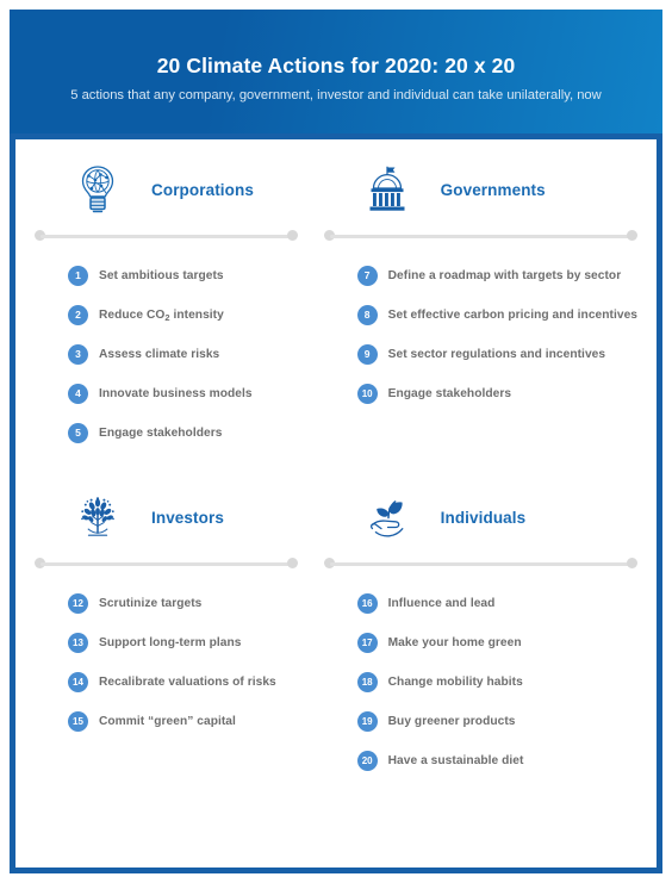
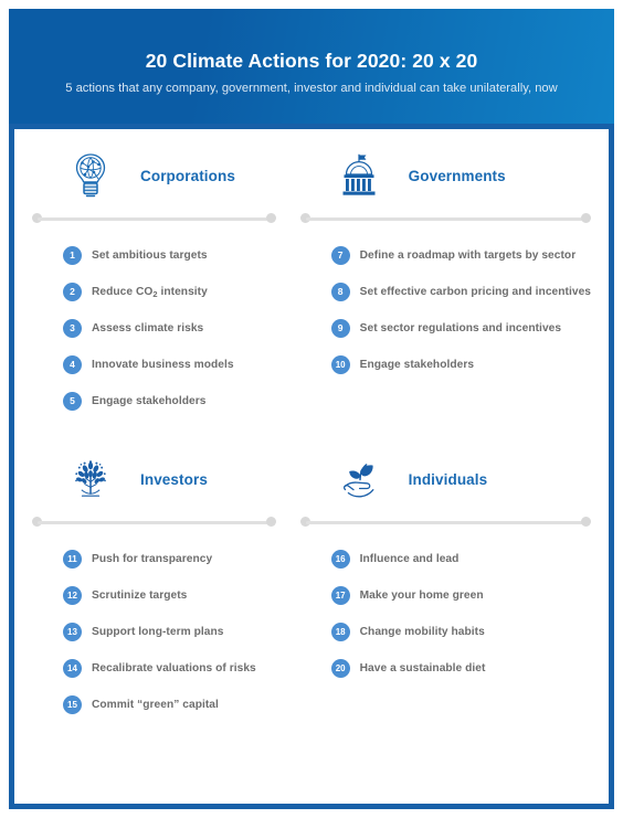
  20 Climate Actions for 2020: 20 x 20
  5 actions that any company, government, investor and individual can take unilaterally, now
  Corporations
  1
  Set ambitious targets
  2
  Reduce CO2 intensity
  3
  Assess climate risks
  4
  Innovate business models
  5
  Engage stakeholders
  Governments
  7
  Define a roadmap with targets by sector
  8
  Set effective carbon pricing and incentives
  9
  Set sector regulations and incentives
  10
  Engage stakeholders
  Investors
+ 11
+ Push for transparency
  12
  Scrutinize targets
  13
  Support long-term plans
  14
  Recalibrate valuations of risks
  15
  Commit “green” capital
  Individuals
  16
  Influence and lead
  17
  Make your home green
  18
  Change mobility habits
- 19
- Buy greener products
  20
  Have a sustainable diet
